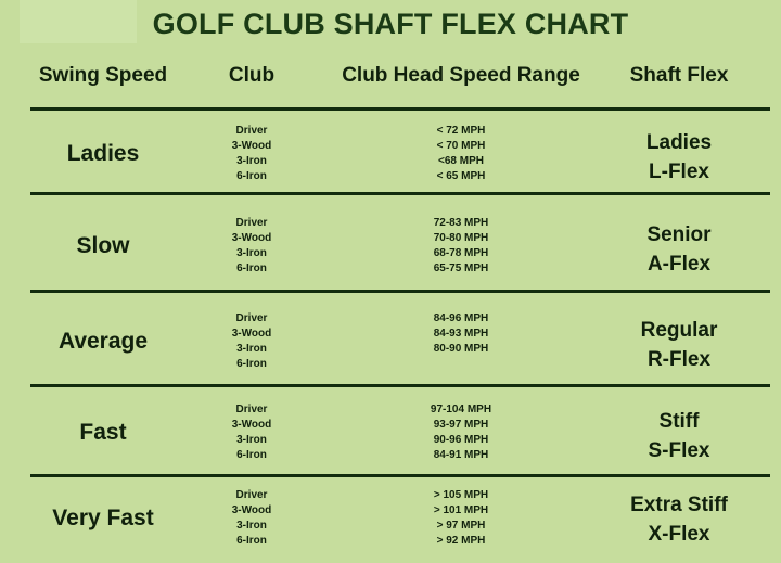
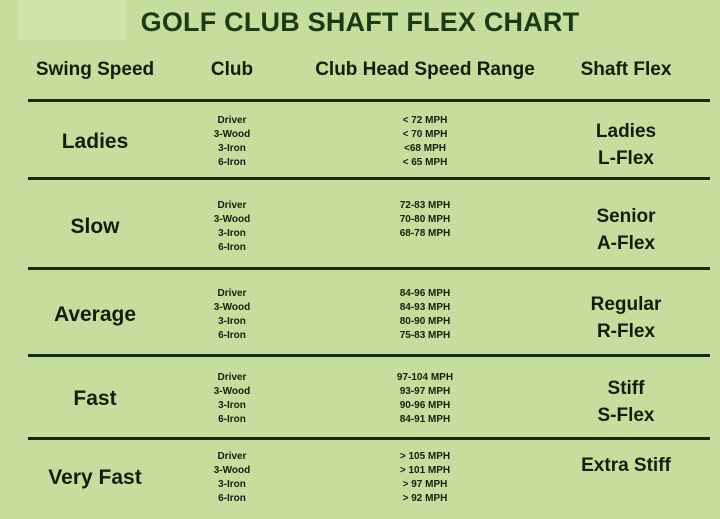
  GOLF CLUB SHAFT FLEX CHART
  Swing Speed
  Club
  Club Head Speed Range
  Shaft Flex
  Ladies
  Driver
  3-Wood
  3-Iron
  6-Iron
  < 72 MPH
  < 70 MPH
  <68 MPH
  < 65 MPH
  Ladies
  L-Flex
  Slow
  Driver
  3-Wood
  3-Iron
  6-Iron
  72-83 MPH
  70-80 MPH
  68-78 MPH
- 65-75 MPH
  Senior
  A-Flex
  Average
  Driver
  3-Wood
  3-Iron
  6-Iron
  84-96 MPH
  84-93 MPH
  80-90 MPH
+ 75-83 MPH
  Regular
  R-Flex
  Fast
  Driver
  3-Wood
  3-Iron
  6-Iron
  97-104 MPH
  93-97 MPH
  90-96 MPH
  84-91 MPH
  Stiff
  S-Flex
  Very Fast
  Driver
  3-Wood
  3-Iron
  6-Iron
  > 105 MPH
  > 101 MPH
  > 97 MPH
  > 92 MPH
  Extra Stiff
- X-Flex
